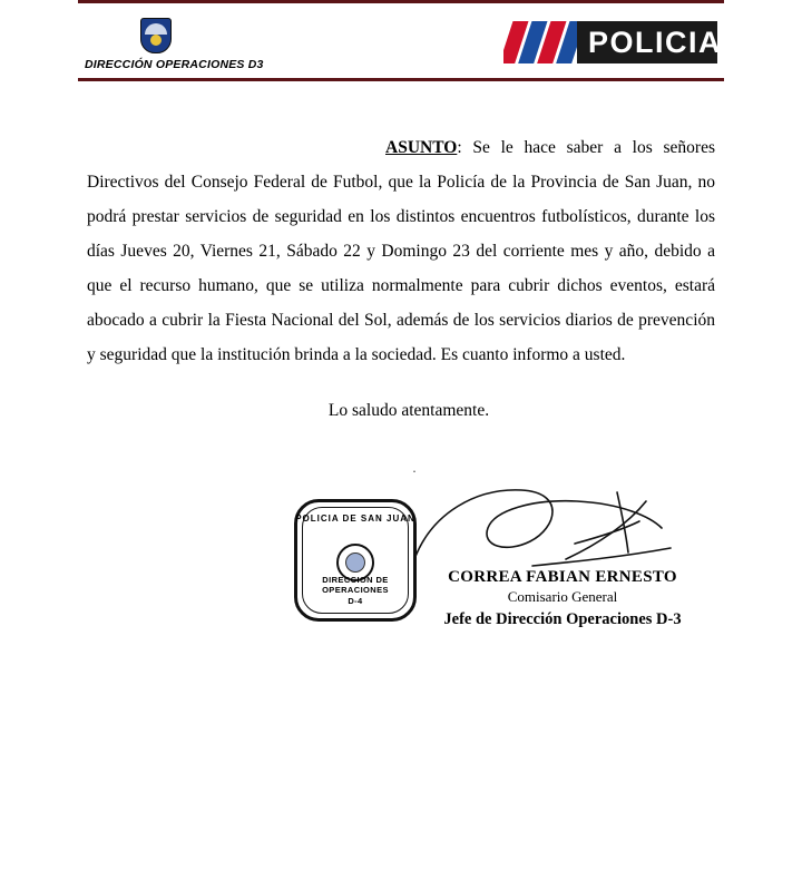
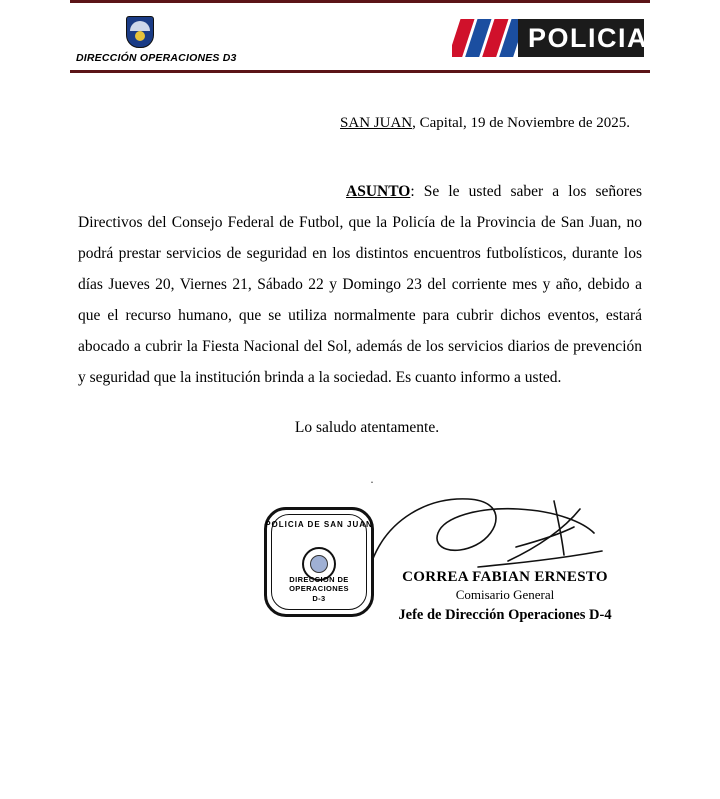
  DIRECCIÓN OPERACIONES D3
  POLICIA
+ SAN JUAN, Capital, 19 de Noviembre de 2025.
- ASUNTO: Se le hace saber a los señores Directivos del Consejo Federal de Futbol, que la Policía de la Provincia de San Juan, no podrá prestar servicios de seguridad en los distintos encuentros futbolísticos, durante los días Jueves 20, Viernes 21, Sábado 22 y Domingo 23 del corriente mes y año, debido a que el recurso humano, que se utiliza normalmente para cubrir dichos eventos, estará abocado a cubrir la Fiesta Nacional del Sol, además de los servicios diarios de prevención y seguridad que la institución brinda a la sociedad. Es cuanto informo a usted.
+ ASUNTO: Se le usted saber a los señores Directivos del Consejo Federal de Futbol, que la Policía de la Provincia de San Juan, no podrá prestar servicios de seguridad en los distintos encuentros futbolísticos, durante los días Jueves 20, Viernes 21, Sábado 22 y Domingo 23 del corriente mes y año, debido a que el recurso humano, que se utiliza normalmente para cubrir dichos eventos, estará abocado a cubrir la Fiesta Nacional del Sol, además de los servicios diarios de prevención y seguridad que la institución brinda a la sociedad. Es cuanto informo a usted.
  Lo saludo atentamente.
  .
  POLICIA DE SAN JUAN
  DIRECCION DE
  OPERACIONES
- D-4
+ D-3
  CORREA FABIAN ERNESTO
  Comisario General
- Jefe de Dirección Operaciones D-3
+ Jefe de Dirección Operaciones D-4
